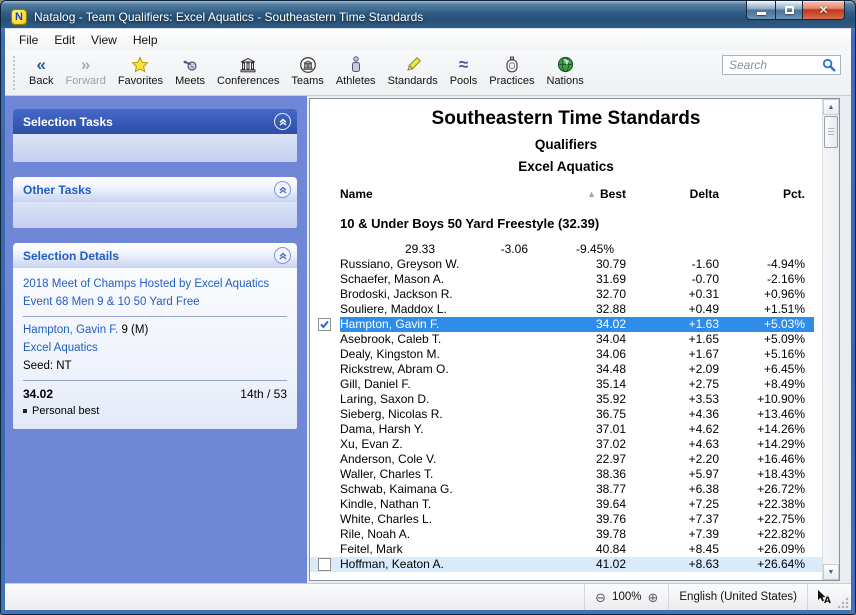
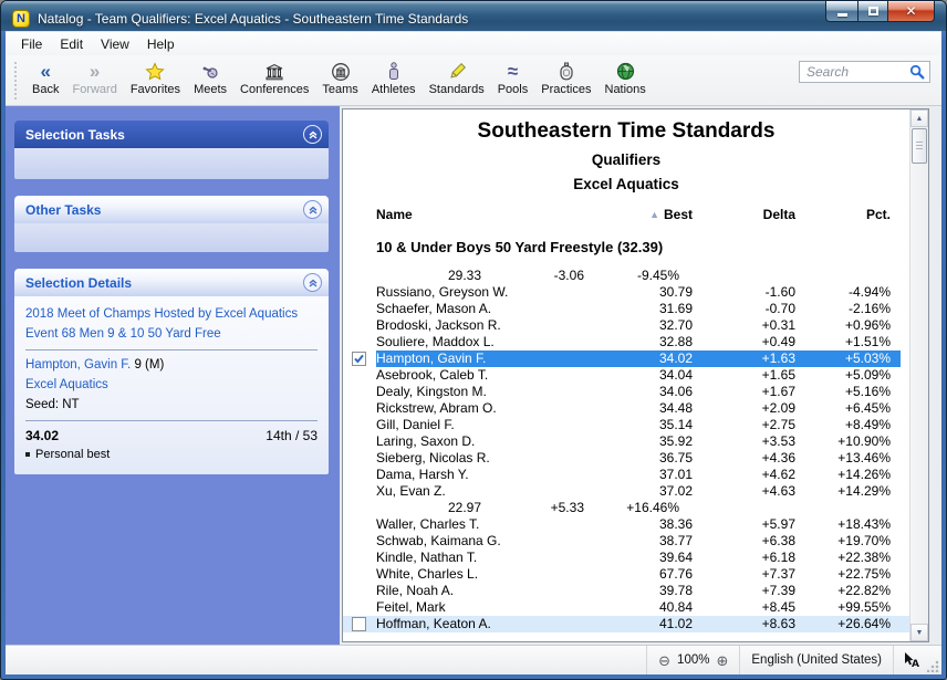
  N
  Natalog - Team Qualifiers: Excel Aquatics - Southeastern Time Standards
  ✕
  File
  Edit
  View
  Help
  «
  Back
  »
  Forward
  Favorites
  Meets
  Conferences
  Teams
  Athletes
  Standards
  ≈
  Pools
  Practices
  Nations
  Search
  Selection Tasks
  Other Tasks
  Selection Details
  2018 Meet of Champs Hosted by Excel Aquatics
  Event 68 Men 9 & 10 50 Yard Free
  Hampton, Gavin F. 9 (M)
  Excel Aquatics
  Seed: NT
  34.02
  14th / 53
  Personal best
  Southeastern Time Standards
  Qualifiers
  Excel Aquatics
  Name
  ▲
  Best
  Delta
  Pct.
  10 & Under Boys 50 Yard Freestyle (32.39)
  29.33
  -3.06
  -9.45%
  Russiano, Greyson W.
  30.79
  -1.60
  -4.94%
  Schaefer, Mason A.
  31.69
  -0.70
  -2.16%
  Brodoski, Jackson R.
  32.70
  +0.31
  +0.96%
  Souliere, Maddox L.
  32.88
  +0.49
  +1.51%
  Hampton, Gavin F.
  34.02
  +1.63
  +5.03%
  Asebrook, Caleb T.
  34.04
  +1.65
  +5.09%
  Dealy, Kingston M.
  34.06
  +1.67
  +5.16%
  Rickstrew, Abram O.
  34.48
  +2.09
  +6.45%
  Gill, Daniel F.
  35.14
  +2.75
  +8.49%
  Laring, Saxon D.
  35.92
  +3.53
  +10.90%
  Sieberg, Nicolas R.
  36.75
  +4.36
  +13.46%
  Dama, Harsh Y.
  37.01
  +4.62
  +14.26%
  Xu, Evan Z.
  37.02
  +4.63
  +14.29%
- Anderson, Cole V.
  22.97
- +2.20
+ +5.33
  +16.46%
  Waller, Charles T.
  38.36
  +5.97
  +18.43%
  Schwab, Kaimana G.
  38.77
  +6.38
- +26.72%
+ +19.70%
  Kindle, Nathan T.
  39.64
- +7.25
+ +6.18
  +22.38%
  White, Charles L.
- 39.76
+ 67.76
  +7.37
  +22.75%
  Rile, Noah A.
  39.78
  +7.39
  +22.82%
  Feitel, Mark
  40.84
  +8.45
- +26.09%
+ +99.55%
  Hoffman, Keaton A.
  41.02
  +8.63
  +26.64%
  ⊖
  100%
  ⊕
  English (United States)
  A
